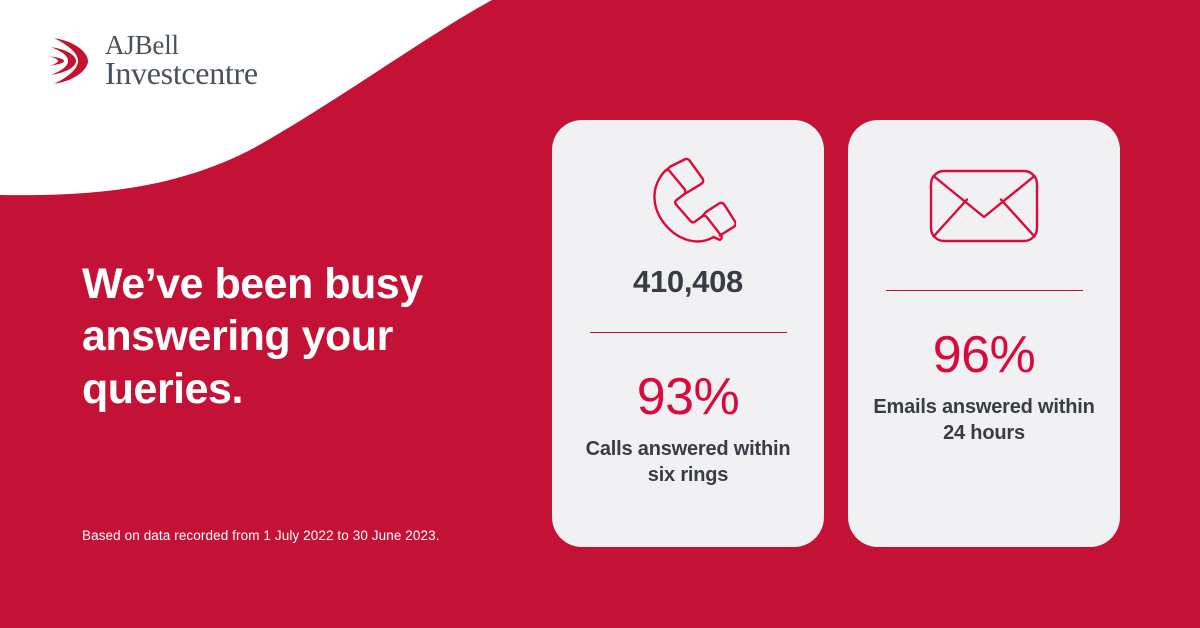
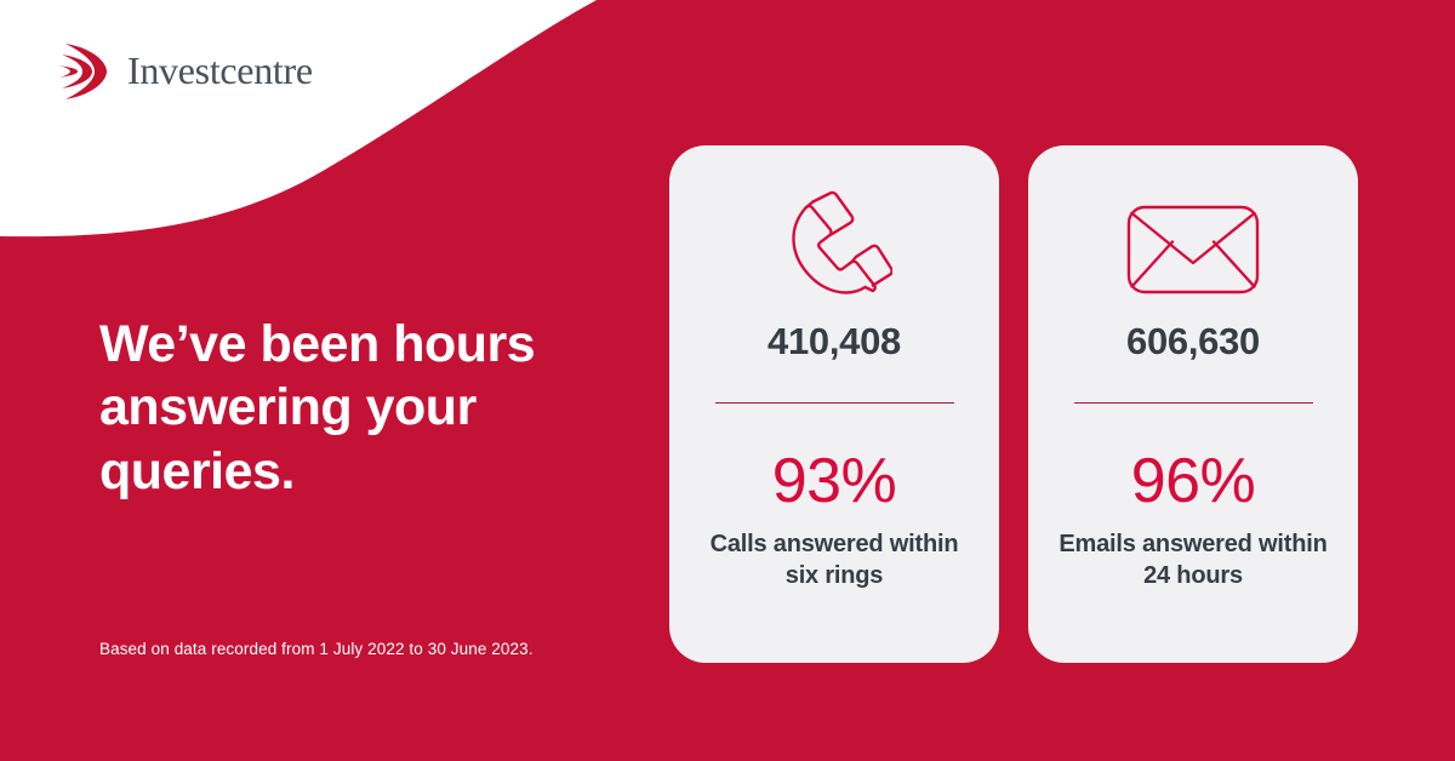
- AJBell
  Investcentre
- We’ve been busy answering your queries.
+ We’ve been hours answering your queries.
  Based on data recorded from 1 July 2022 to 30 June 2023.
  410,408
  93%
  Calls answered within six rings
+ 606,630
  96%
  Emails answered within 24 hours
